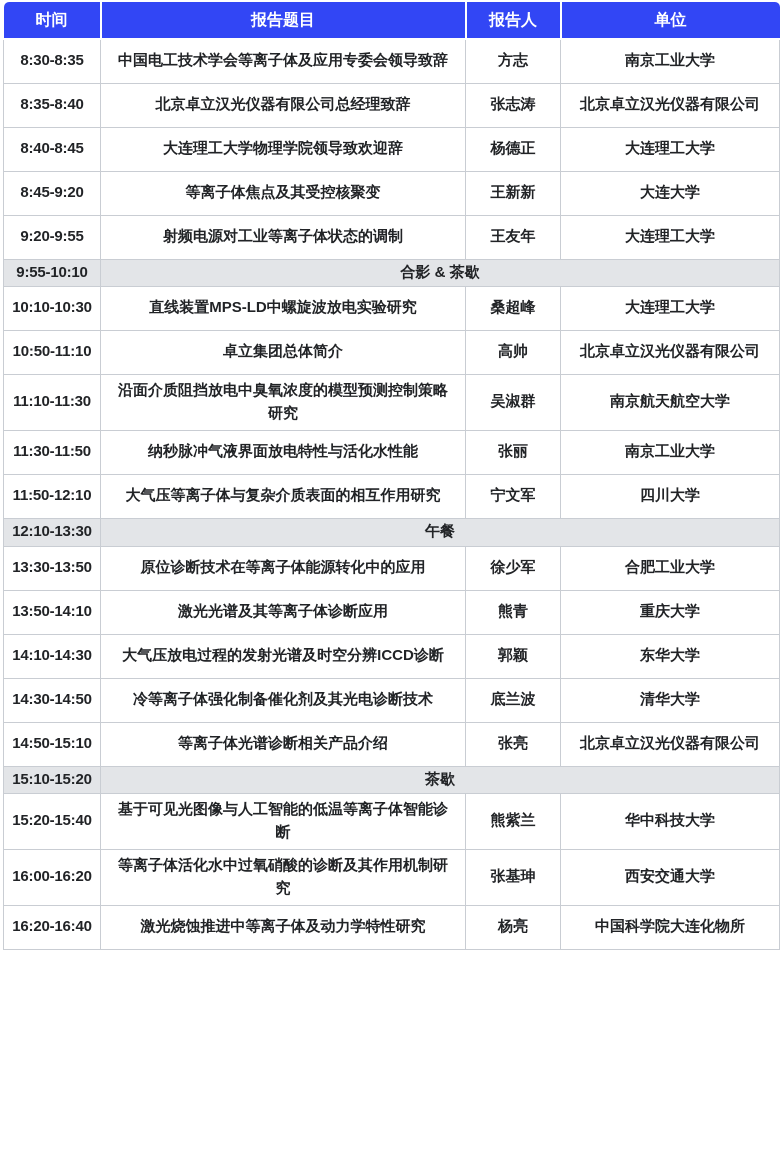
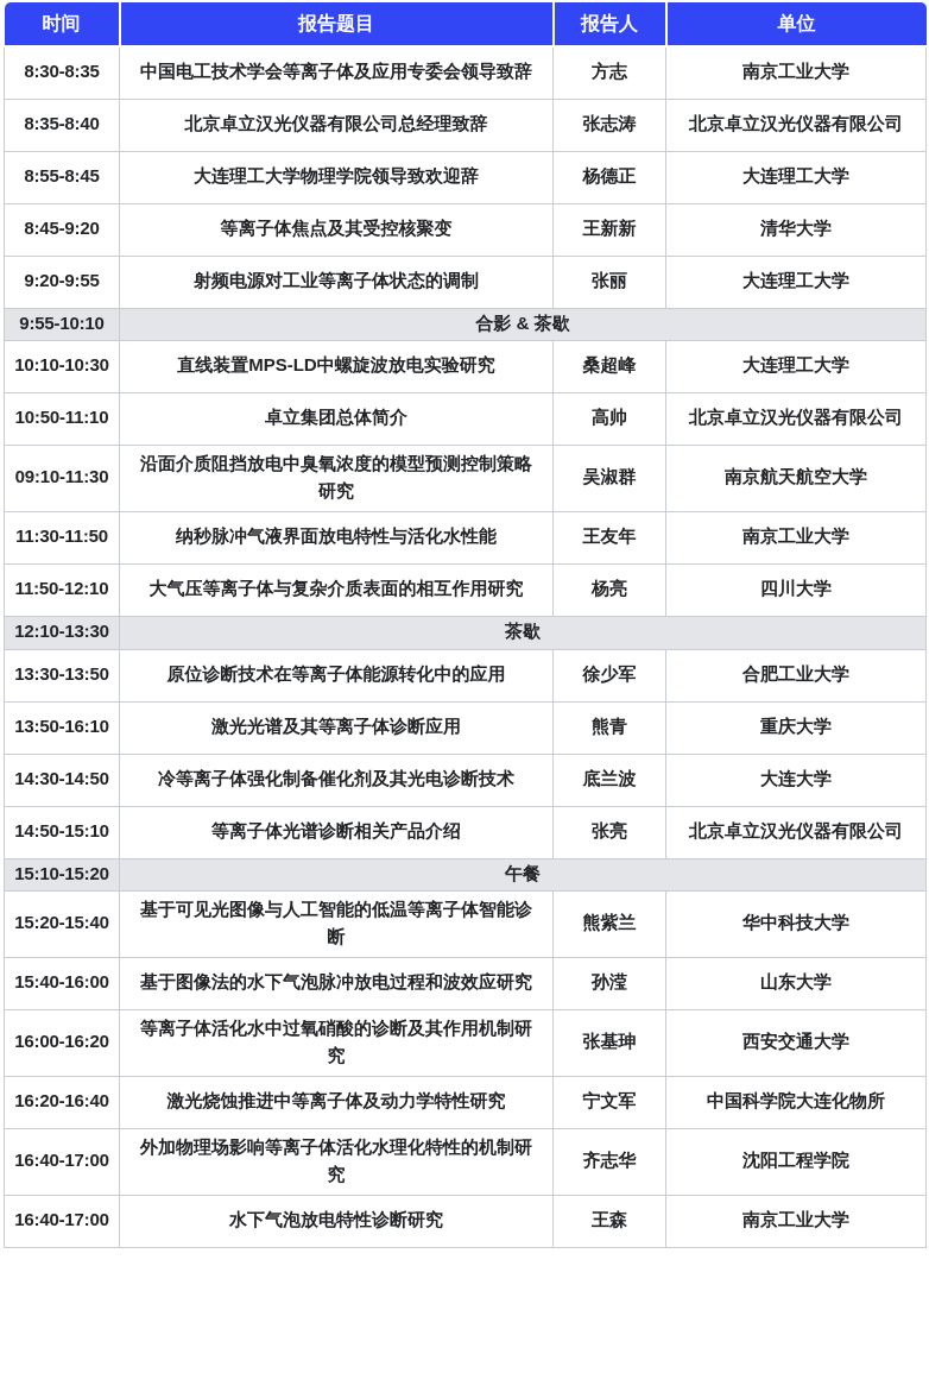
  时间	报告题目	报告人	单位
  8:30-8:35	中国电工技术学会等离子体及应用专委会领导致辞	方志	南京工业大学
  8:35-8:40	北京卓立汉光仪器有限公司总经理致辞	张志涛	北京卓立汉光仪器有限公司
- 8:40-8:45	大连理工大学物理学院领导致欢迎辞	杨德正	大连理工大学
+ 8:55-8:45	大连理工大学物理学院领导致欢迎辞	杨德正	大连理工大学
- 8:45-9:20	等离子体焦点及其受控核聚变	王新新	大连大学
+ 8:45-9:20	等离子体焦点及其受控核聚变	王新新	清华大学
- 9:20-9:55	射频电源对工业等离子体状态的调制	王友年	大连理工大学
+ 9:20-9:55	射频电源对工业等离子体状态的调制	张丽	大连理工大学
  9:55-10:10	合影 & 茶歇
  10:10-10:30	直线装置MPS-LD中螺旋波放电实验研究	桑超峰	大连理工大学
  10:50-11:10	卓立集团总体简介	高帅	北京卓立汉光仪器有限公司
- 11:10-11:30	沿面介质阻挡放电中臭氧浓度的模型预测控制策略研究	吴淑群	南京航天航空大学
+ 09:10-11:30	沿面介质阻挡放电中臭氧浓度的模型预测控制策略研究	吴淑群	南京航天航空大学
- 11:30-11:50	纳秒脉冲气液界面放电特性与活化水性能	张丽	南京工业大学
+ 11:30-11:50	纳秒脉冲气液界面放电特性与活化水性能	王友年	南京工业大学
- 11:50-12:10	大气压等离子体与复杂介质表面的相互作用研究	宁文军	四川大学
+ 11:50-12:10	大气压等离子体与复杂介质表面的相互作用研究	杨亮	四川大学
- 12:10-13:30	午餐
+ 12:10-13:30	茶歇
  13:30-13:50	原位诊断技术在等离子体能源转化中的应用	徐少军	合肥工业大学
- 13:50-14:10	激光光谱及其等离子体诊断应用	熊青	重庆大学
+ 13:50-16:10	激光光谱及其等离子体诊断应用	熊青	重庆大学
- 14:10-14:30	大气压放电过程的发射光谱及时空分辨ICCD诊断	郭颖	东华大学
- 14:30-14:50	冷等离子体强化制备催化剂及其光电诊断技术	底兰波	清华大学
+ 14:30-14:50	冷等离子体强化制备催化剂及其光电诊断技术	底兰波	大连大学
  14:50-15:10	等离子体光谱诊断相关产品介绍	张亮	北京卓立汉光仪器有限公司
- 15:10-15:20	茶歇
+ 15:10-15:20	午餐
  15:20-15:40	基于可见光图像与人工智能的低温等离子体智能诊断	熊紫兰	华中科技大学
+ 15:40-16:00	基于图像法的水下气泡脉冲放电过程和波效应研究	孙滢	山东大学
  16:00-16:20	等离子体活化水中过氧硝酸的诊断及其作用机制研究	张基珅	西安交通大学
- 16:20-16:40	激光烧蚀推进中等离子体及动力学特性研究	杨亮	中国科学院大连化物所
+ 16:20-16:40	激光烧蚀推进中等离子体及动力学特性研究	宁文军	中国科学院大连化物所
+ 16:40-17:00	外加物理场影响等离子体活化水理化特性的机制研究	齐志华	沈阳工程学院
+ 16:40-17:00	水下气泡放电特性诊断研究	王森	南京工业大学
